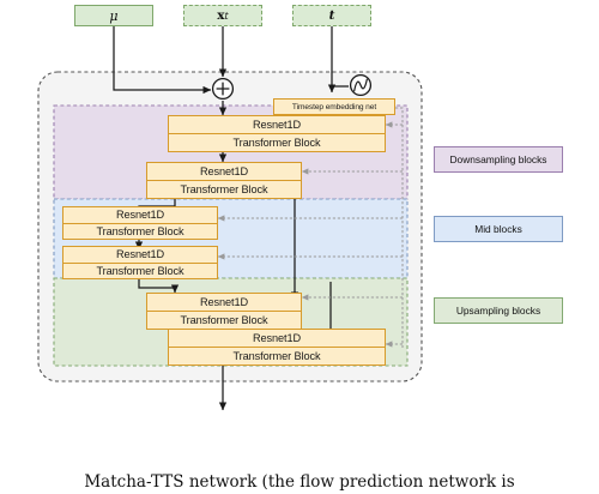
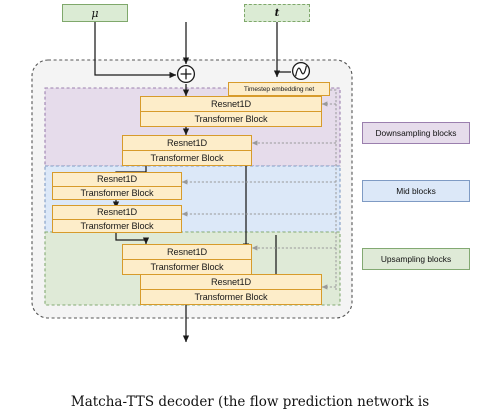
  μ
- xt
  t
  Resnet1D
  Transformer Block
  Resnet1D
  Transformer Block
  Resnet1D
  Transformer Block
  Resnet1D
  Transformer Block
  Resnet1D
  Transformer Block
  Resnet1D
  Transformer Block
  Downsampling blocks
  Mid blocks
  Upsampling blocks
- Matcha-TTS network (the flow prediction network is
+ Matcha-TTS decoder (the flow prediction network is
